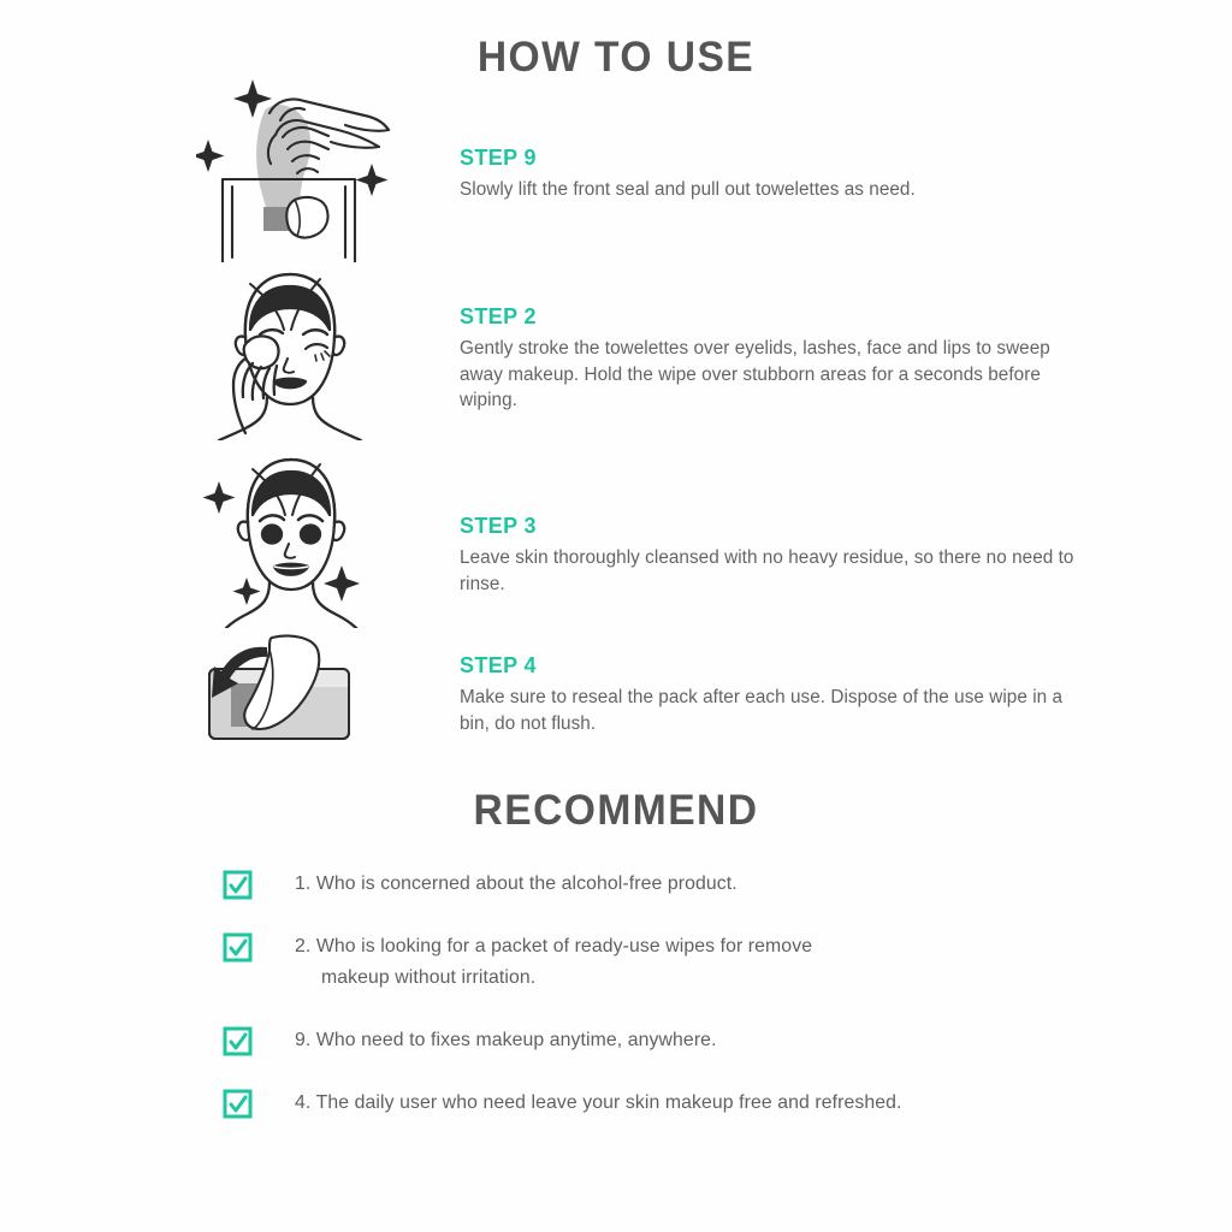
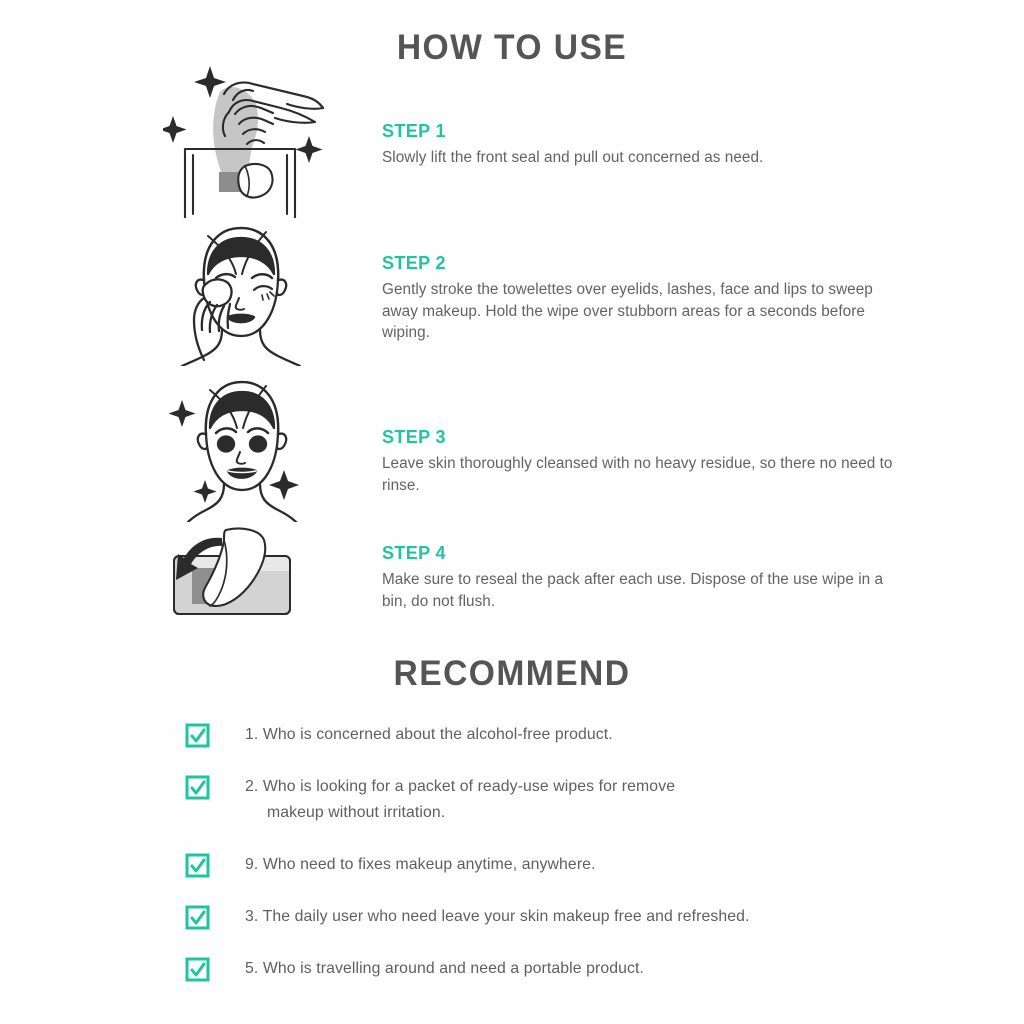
  HOW TO USE
- STEP 9
+ STEP 1
- Slowly lift the front seal and pull out towelettes as need.
+ Slowly lift the front seal and pull out concerned as need.
  STEP 2
  Gently stroke the towelettes over eyelids, lashes, face and lips to sweep away makeup. Hold the wipe over stubborn areas for a seconds before wiping.
  STEP 3
  Leave skin thoroughly cleansed with no heavy residue, so there no need to rinse.
  STEP 4
  Make sure to reseal the pack after each use. Dispose of the use wipe in a bin, do not flush.
  RECOMMEND
  1. Who is concerned about the alcohol-free product.
  2. Who is looking for a packet of ready-use wipes for remove
  makeup without irritation.
  9. Who need to fixes makeup anytime, anywhere.
- 4. The daily user who need leave your skin makeup free and refreshed.
+ 3. The daily user who need leave your skin makeup free and refreshed.
+ 5. Who is travelling around and need a portable product.
